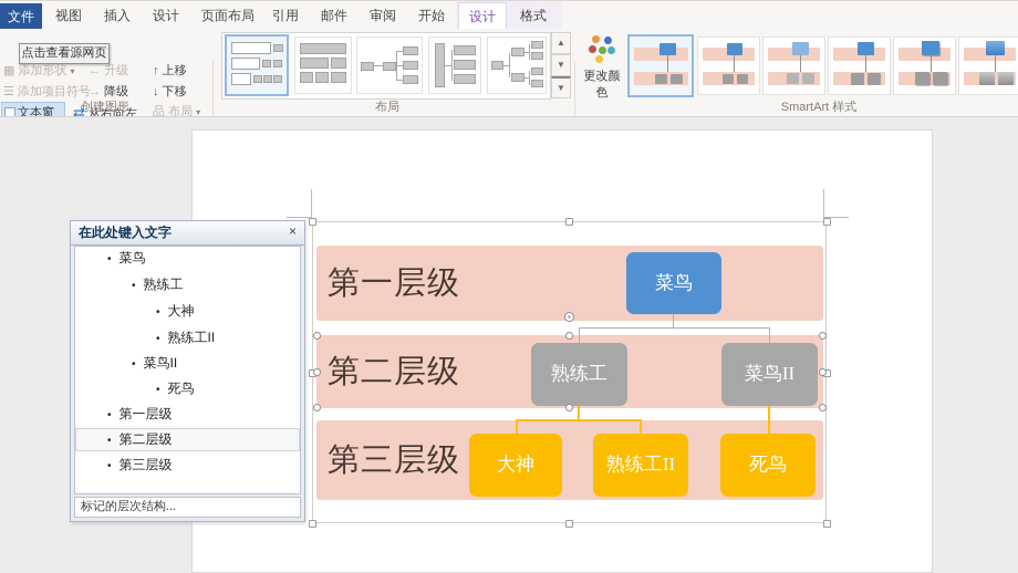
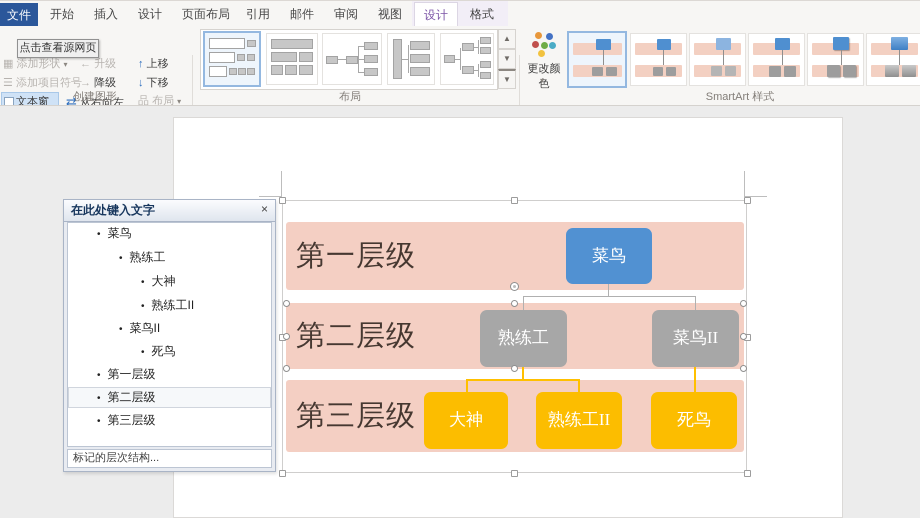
  文件
- 视图
+ 开始
  插入
  设计
  页面布局
  引用
  邮件
  审阅
- 开始
+ 视图
  设计
  格式
  ▦ 添加形状 ▾
  ☰ 添加项目符号
  文本窗
  ← 升级
  → 降级
  ⇄ 从右向左
  ↑ 上移
  ↓ 下移
  品 布局 ▾
  创建图形
  ▲
  ▼
  ▼
  布局
  更改颜色
  ▾
  SmartArt 样式
  点击查看源网页
  第一层级
  第二层级
  第三层级
  菜鸟
  熟练工
  菜鸟II
  大神
  熟练工II
  死鸟
  在此处键入文字
  ×
  • 菜鸟
  • 熟练工
  • 大神
  • 熟练工II
  • 菜鸟II
  • 死鸟
  • 第一层级
  • 第二层级
  • 第三层级
  标记的层次结构...
